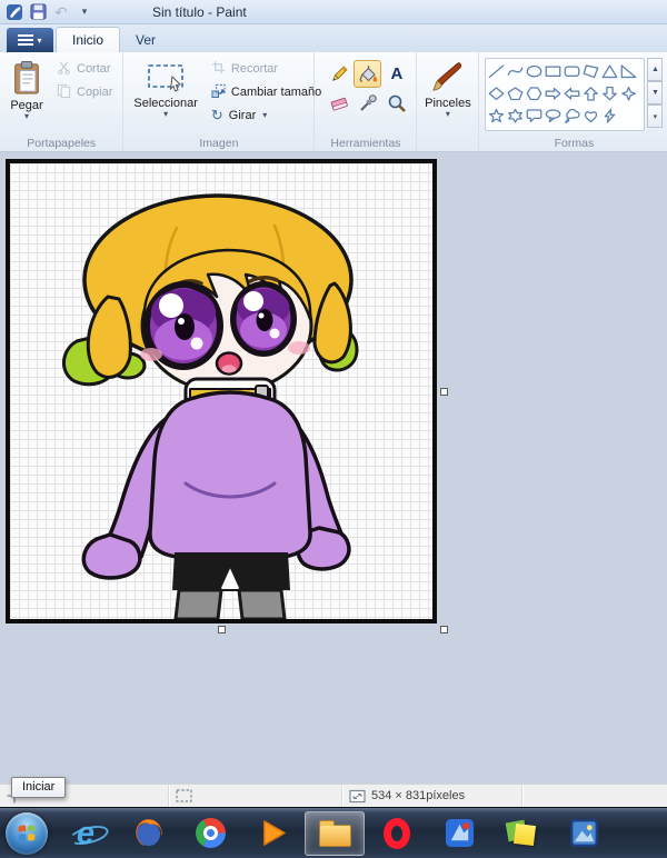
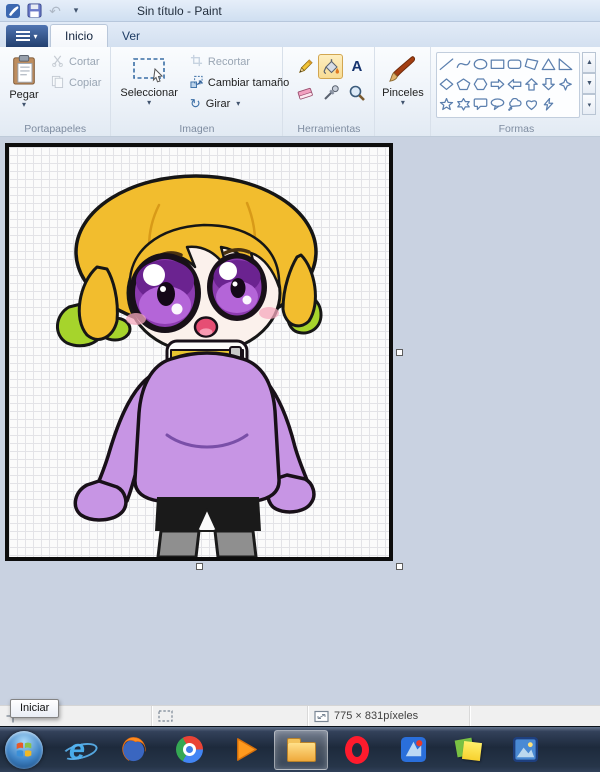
  ↶
  ▾
  Sin título - Paint
  ▾
  Inicio
  Ver
  Pegar
  ▾
  Cortar
  Copiar
  Portapapeles
  Seleccionar
  ▾
  Recortar
  Cambiar tamaño
  ↻
  Girar
  ▾
  Imagen
  A
  Herramientas
  Pinceles
  ▾
  Formas
- 534 × 831píxeles
+ 775 × 831píxeles
  Iniciar
  e
